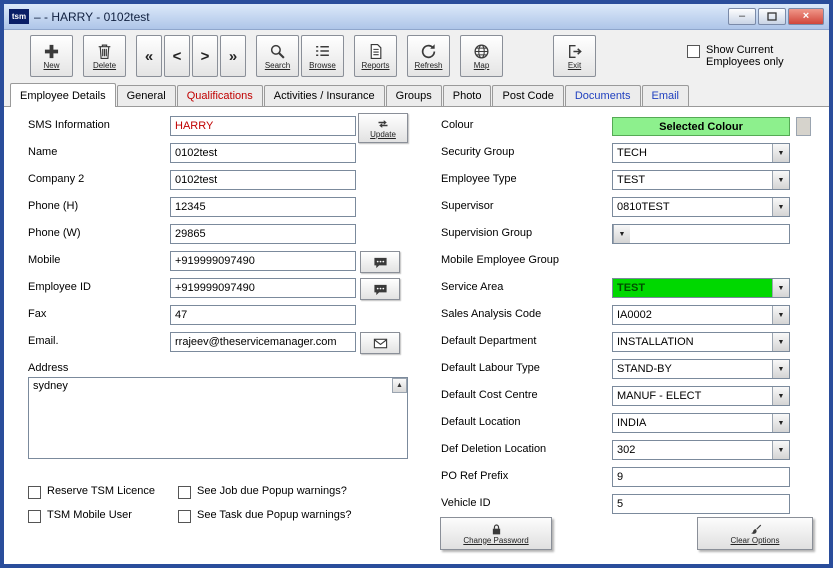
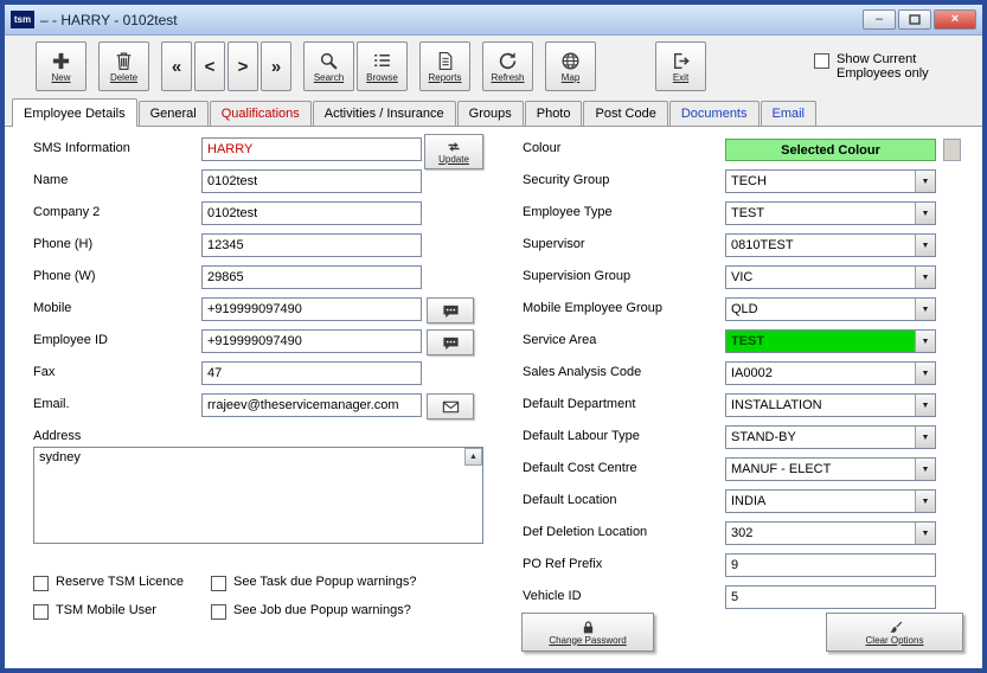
  tsm
  – - HARRY - 0102test
  –
  ×
  New
  Delete
  «
  <
  >
  »
  Search
  Browse
  Reports
  Refresh
  Map
  Exit
  Show Current Employees only
  Employee Details
  General
  Qualifications
  Activities / Insurance
  Groups
  Photo
  Post Code
  Documents
  Email
  SMS Information
  Name
  Company 2
  Phone (H)
  Phone (W)
  Mobile
  Employee ID
  Fax
  Email.
  Address
  HARRY
  0102test
  0102test
  12345
  29865
  +919999097490
  +919999097490
  47
  rrajeev@theservicemanager.com
  Update
  sydney
  Reserve TSM Licence
- See Job due Popup warnings?
+ See Task due Popup warnings?
  TSM Mobile User
- See Task due Popup warnings?
+ See Job due Popup warnings?
  Colour
  Security Group
  Employee Type
  Supervisor
  Supervision Group
  Mobile Employee Group
  Service Area
  Sales Analysis Code
  Default Department
  Default Labour Type
  Default Cost Centre
  Default Location
  Def Deletion Location
  PO Ref Prefix
  Vehicle ID
  Selected Colour
  TECH
  TEST
  0810TEST
+ VIC
+ QLD
  TEST
  IA0002
  INSTALLATION
  STAND-BY
  MANUF - ELECT
  INDIA
  302
  9
  5
  Change Password
  Clear Options
